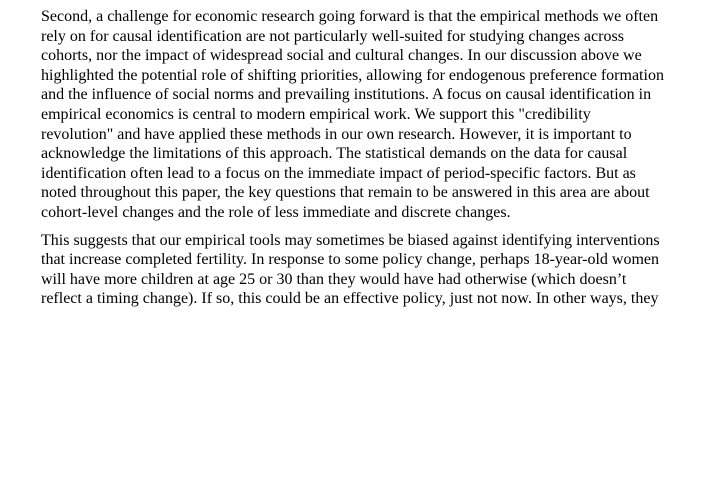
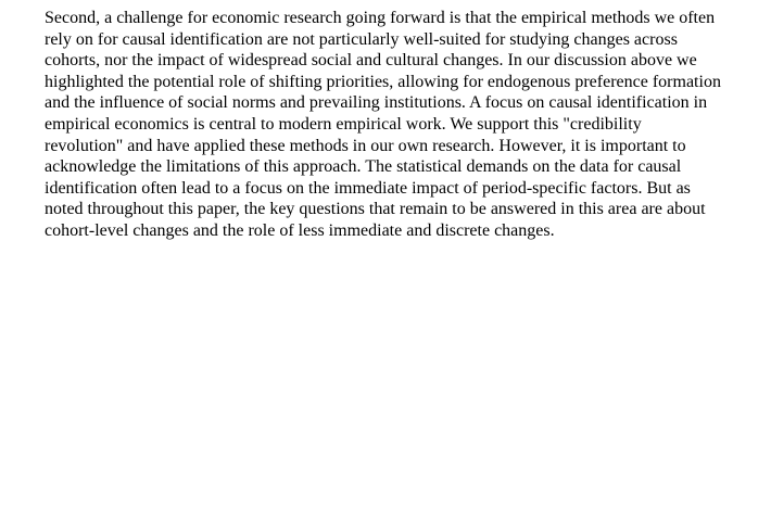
  Second, a challenge for economic research going forward is that the empirical methods we often
  rely on for causal identification are not particularly well-suited for studying changes across
  cohorts, nor the impact of widespread social and cultural changes. In our discussion above we
  highlighted the potential role of shifting priorities, allowing for endogenous preference formation
  and the influence of social norms and prevailing institutions. A focus on causal identification in
  empirical economics is central to modern empirical work. We support this "credibility
  revolution" and have applied these methods in our own research. However, it is important to
  acknowledge the limitations of this approach. The statistical demands on the data for causal
  identification often lead to a focus on the immediate impact of period-specific factors. But as
  noted throughout this paper, the key questions that remain to be answered in this area are about
  cohort-level changes and the role of less immediate and discrete changes.
- This suggests that our empirical tools may sometimes be biased against identifying interventions
- that increase completed fertility. In response to some policy change, perhaps 18-year-old women
- will have more children at age 25 or 30 than they would have had otherwise (which doesn’t
- reflect a timing change). If so, this could be an effective policy, just not now. In other ways, they
